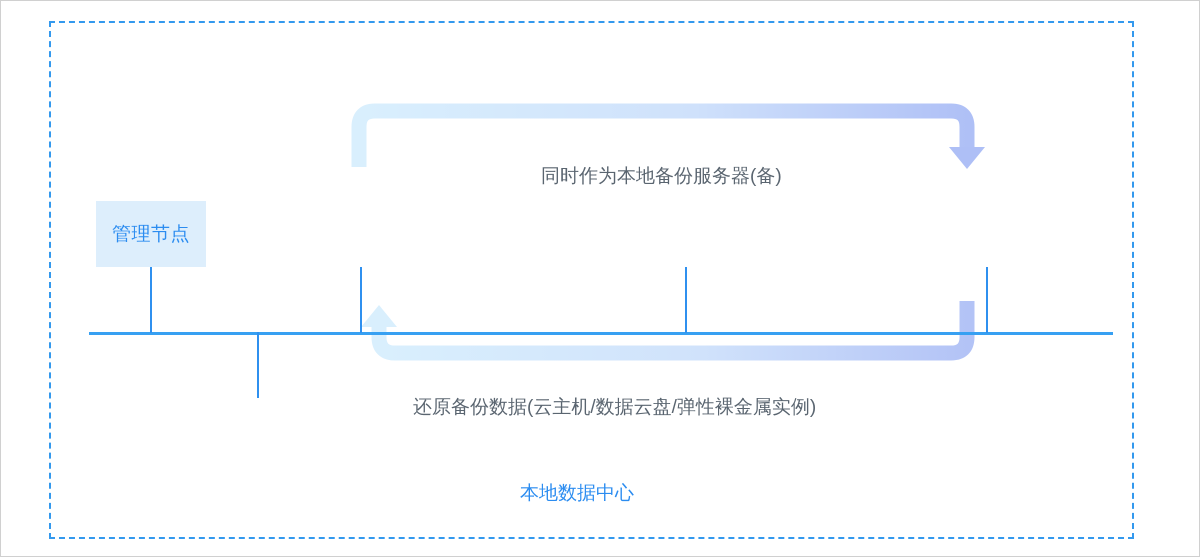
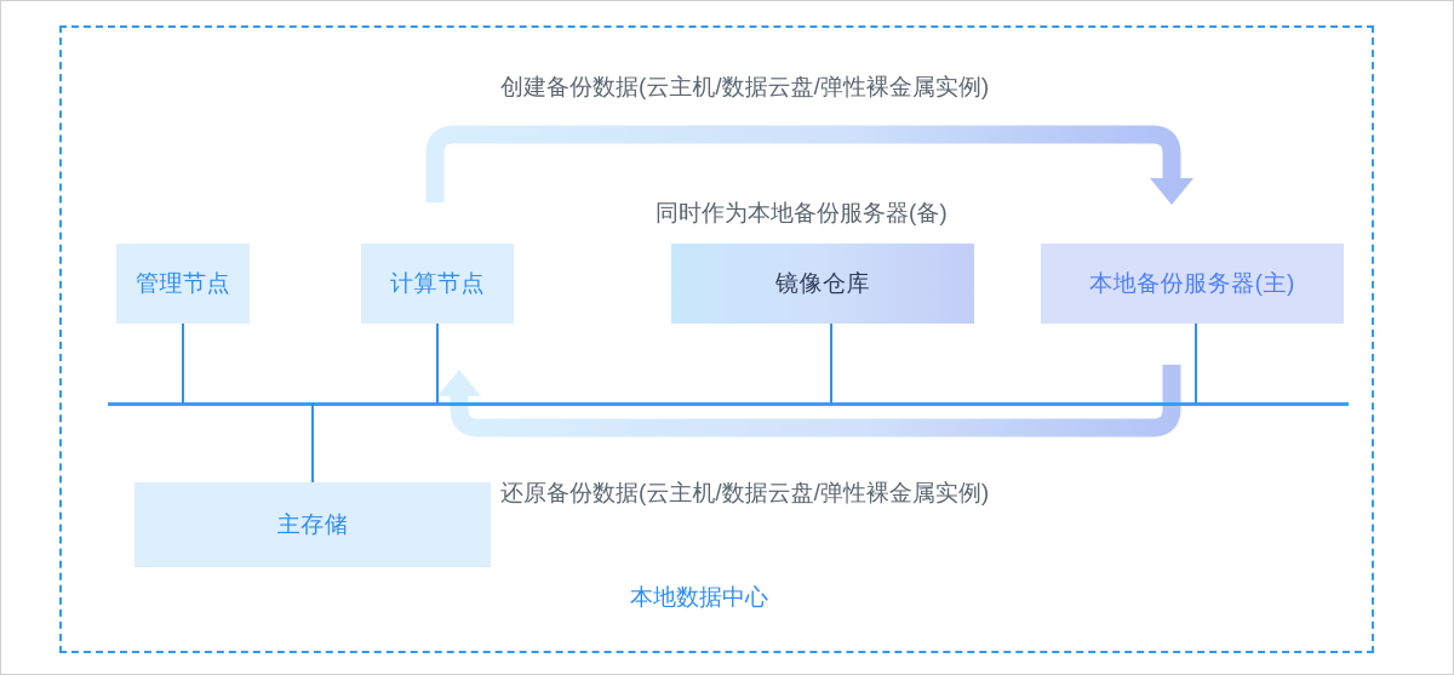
  管理节点
+ 计算节点
+ 镜像仓库
+ 本地备份服务器(主)
+ 主存储
+ 创建备份数据(云主机/数据云盘/弹性裸金属实例)
  同时作为本地备份服务器(备)
  还原备份数据(云主机/数据云盘/弹性裸金属实例)
  本地数据中心
